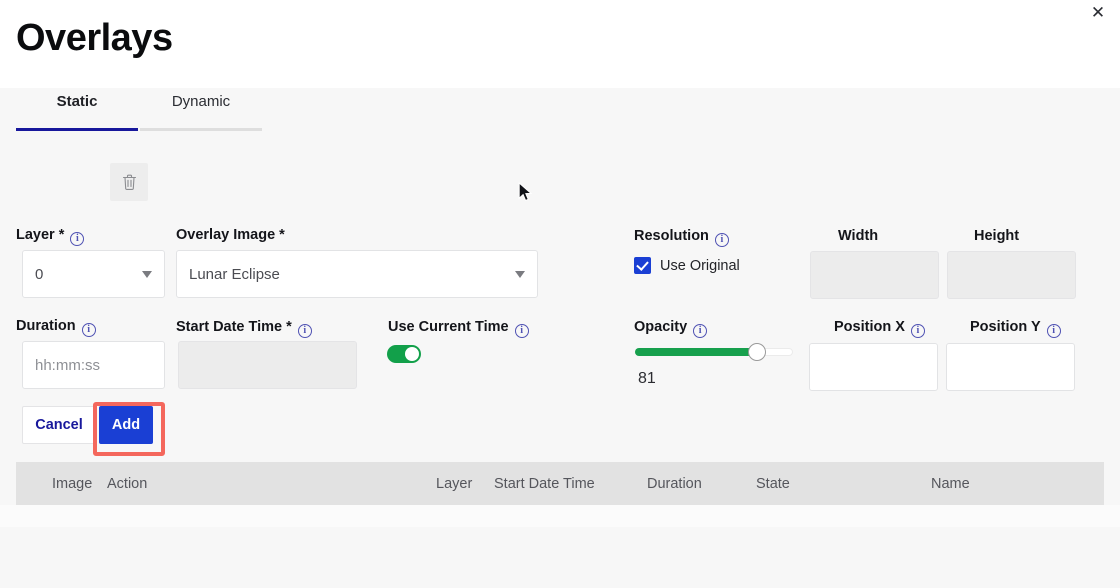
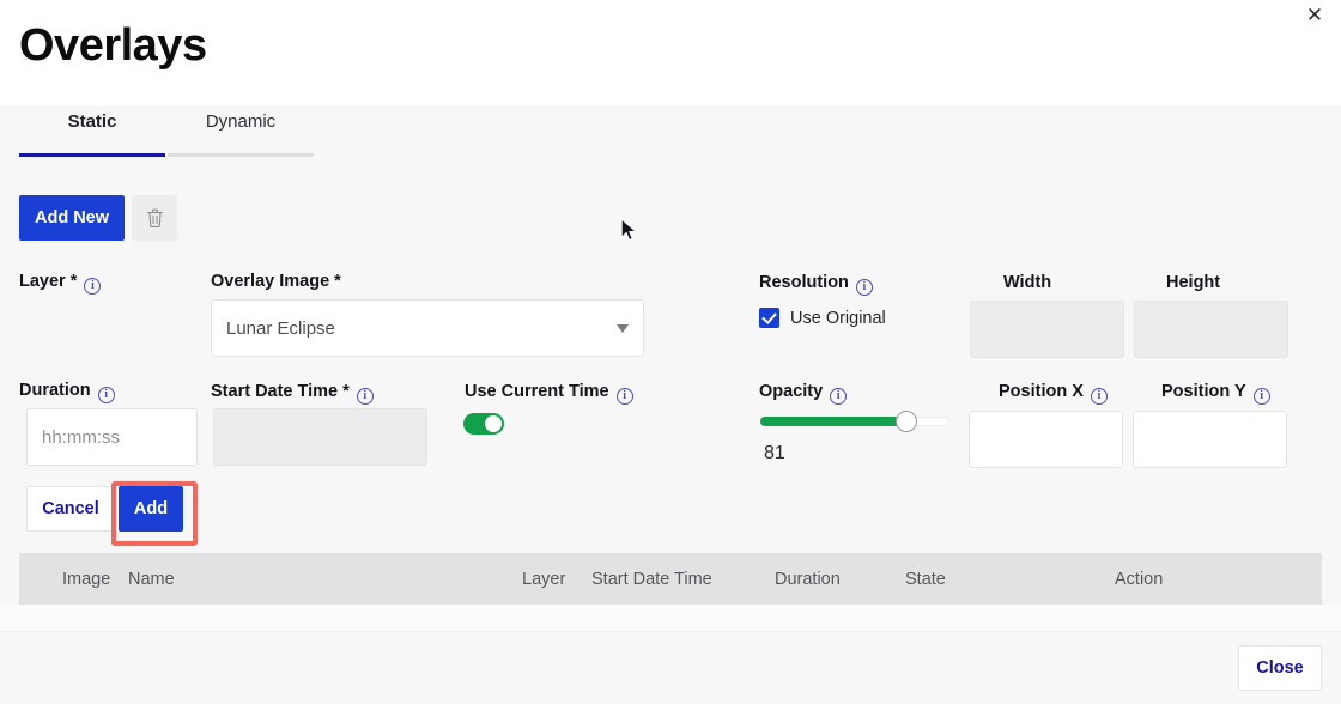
  Overlays
  ✕
  Static
  Dynamic
+ Add New
  Layer * i
- 0
  Overlay Image *
  Lunar Eclipse
  Resolution i
  Use Original
  Width
  Height
  Duration i
  hh:mm:ss
  Start Date Time * i
  Use Current Time i
  Opacity i
  81
  Position X i
  Position Y i
  Cancel
  Add
  Image
- Action
+ Name
  Layer
  Start Date Time
  Duration
  State
- Name
+ Action
+ Close
